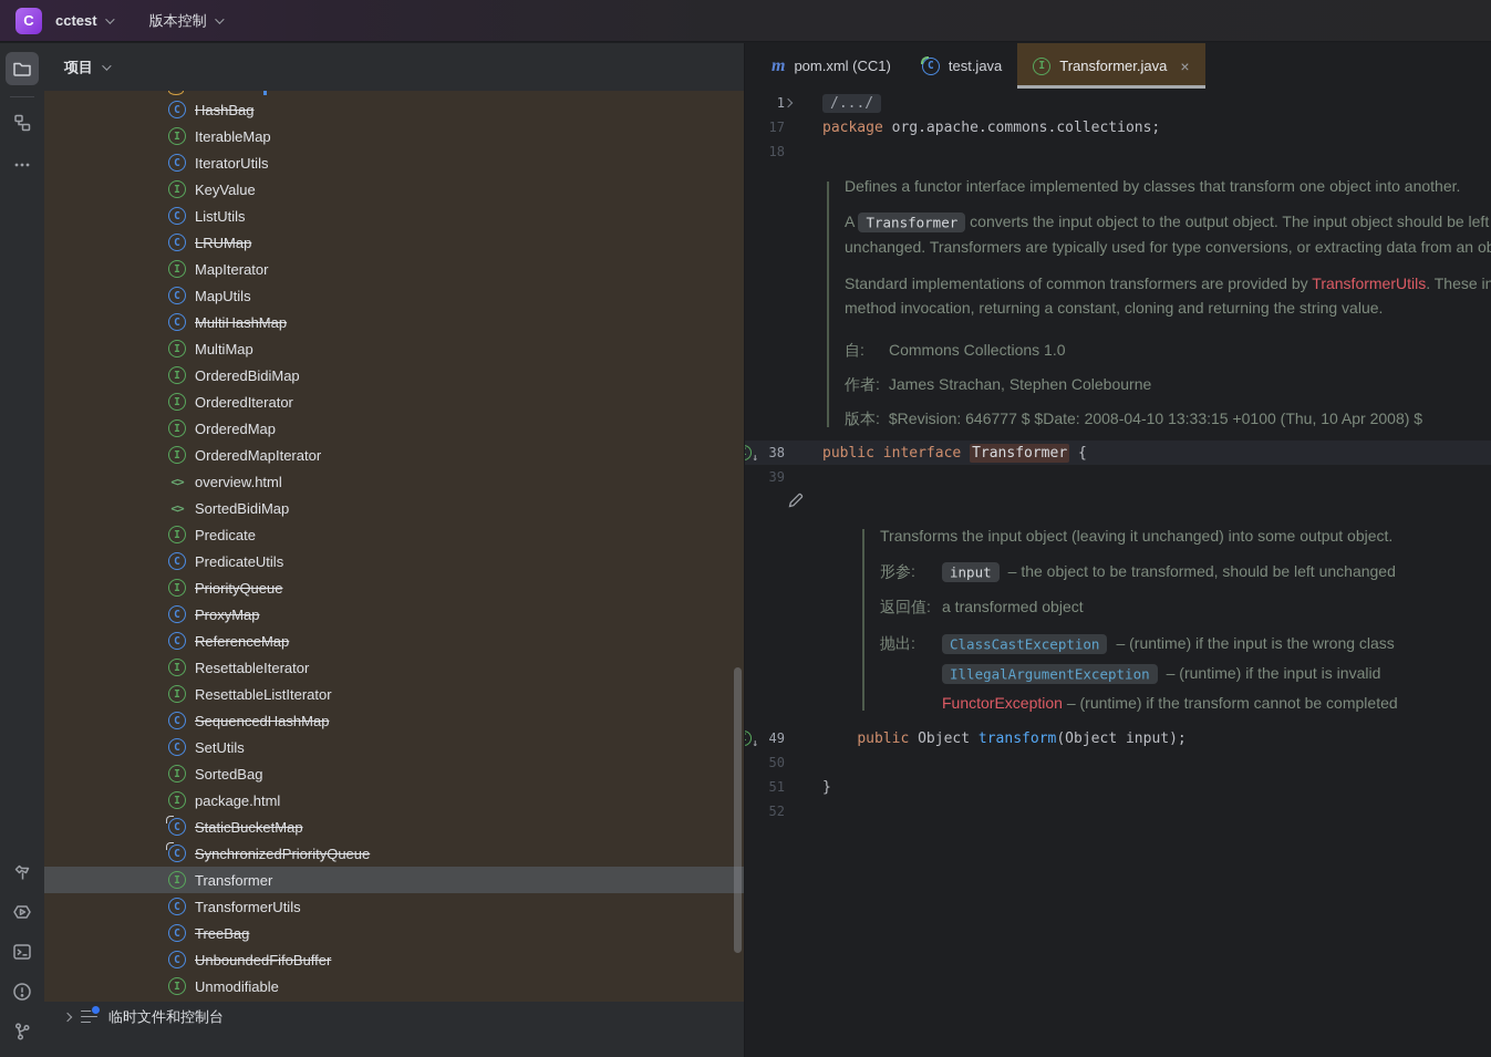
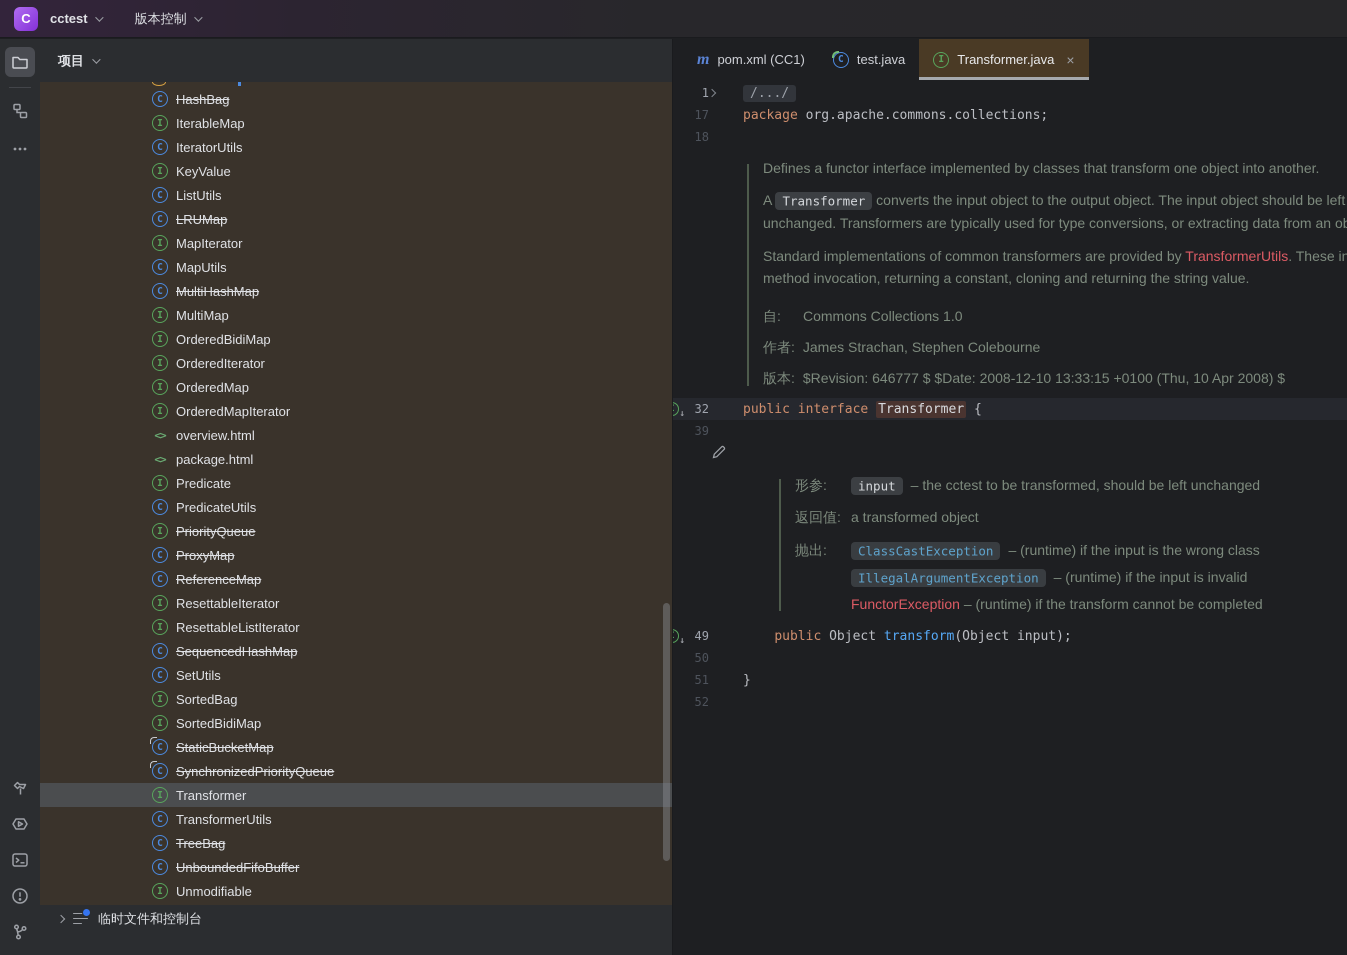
  C
  cctest
  版本控制
  项目
  C
  HashBag
  I
  IterableMap
  C
  IteratorUtils
  I
  KeyValue
  C
  ListUtils
  C
  LRUMap
  I
  MapIterator
  C
  MapUtils
  C
  MultiHashMap
  I
  MultiMap
  I
  OrderedBidiMap
  I
  OrderedIterator
  I
  OrderedMap
  I
  OrderedMapIterator
  <>
  overview.html
  <>
- SortedBidiMap
+ package.html
  I
  Predicate
  C
  PredicateUtils
  I
  PriorityQueue
  C
  ProxyMap
  C
  ReferenceMap
  I
  ResettableIterator
  I
  ResettableListIterator
  C
  SequencedHashMap
  C
  SetUtils
  I
  SortedBag
  I
- package.html
+ SortedBidiMap
  C
  StaticBucketMap
  C
  SynchronizedPriorityQueue
  I
  Transformer
  C
  TransformerUtils
  C
  TreeBag
  C
  UnboundedFifoBuffer
  I
  Unmodifiable
  临时文件和控制台
  m
  pom.xml (CC1)
  C
  test.java
  I
  Transformer.java
  ×
  1
  /.../
  17
  package org.apache.commons.collections;
  18
  Defines a functor interface implemented by classes that transform one object into another.
  A Transformer converts the input object to the output object. The input object should be left
  unchanged. Transformers are typically used for type conversions, or extracting data from an o
  Standard implementations of common transformers are provided by TransformerUtils. These in
  method invocation, returning a constant, cloning and returning the string value.
  自:
  Commons Collections 1.0
  作者:
  James Strachan, Stephen Colebourne
  版本:
- $Revision: 646777 $ $Date: 2008-04-10 13:33:15 +0100 (Thu, 10 Apr 2008) $
+ $Revision: 646777 $ $Date: 2008-12-10 13:33:15 +0100 (Thu, 10 Apr 2008) $
- 38
+ 32
  public interface Transformer {
  39
- Transforms the input object (leaving it unchanged) into some output object.
  形参:
- input – the object to be transformed, should be left unchanged
+ input – the cctest to be transformed, should be left unchanged
  返回值:
  a transformed object
  抛出:
  ClassCastException – (runtime) if the input is the wrong class
  IllegalArgumentException – (runtime) if the input is invalid
  FunctorException – (runtime) if the transform cannot be completed
  49
  public Object transform(Object input);
  50
  51
  }
  52
